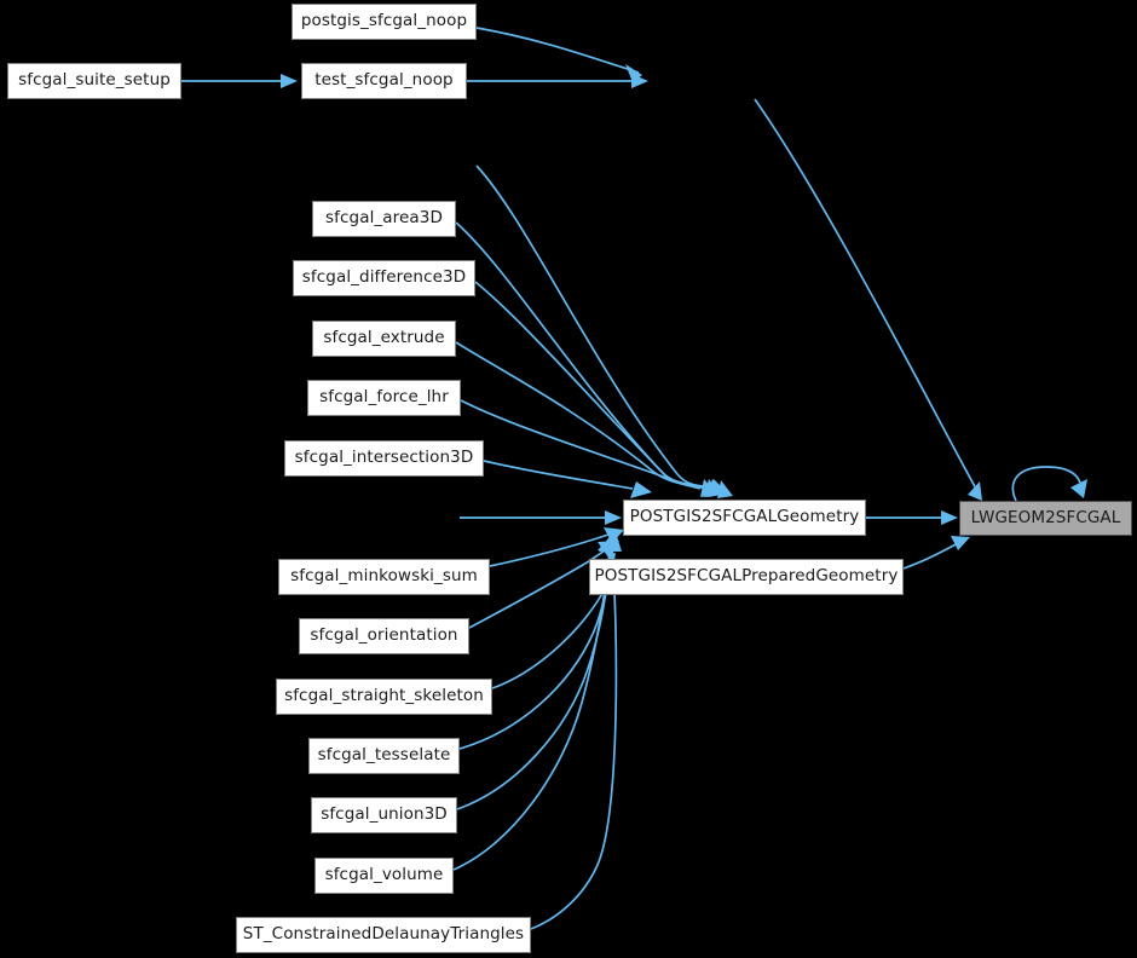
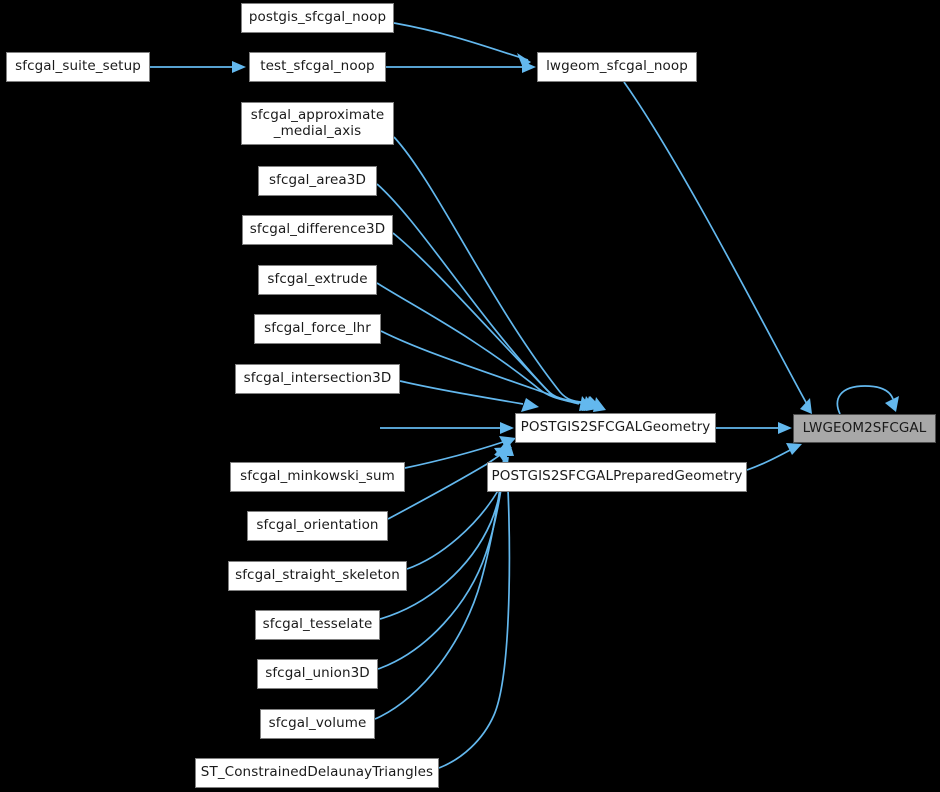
  postgis_sfcgal_noop
  sfcgal_suite_setup
  test_sfcgal_noop
+ lwgeom_sfcgal_noop
+ sfcgal_approximate
+ _medial_axis
  sfcgal_area3D
  sfcgal_difference3D
  sfcgal_extrude
  sfcgal_force_lhr
  sfcgal_intersection3D
  sfcgal_minkowski_sum
  sfcgal_orientation
  sfcgal_straight_skeleton
  sfcgal_tesselate
  sfcgal_union3D
  sfcgal_volume
  ST_ConstrainedDelaunayTriangles
  POSTGIS2SFCGALGeometry
  POSTGIS2SFCGALPreparedGeometry
  LWGEOM2SFCGAL
